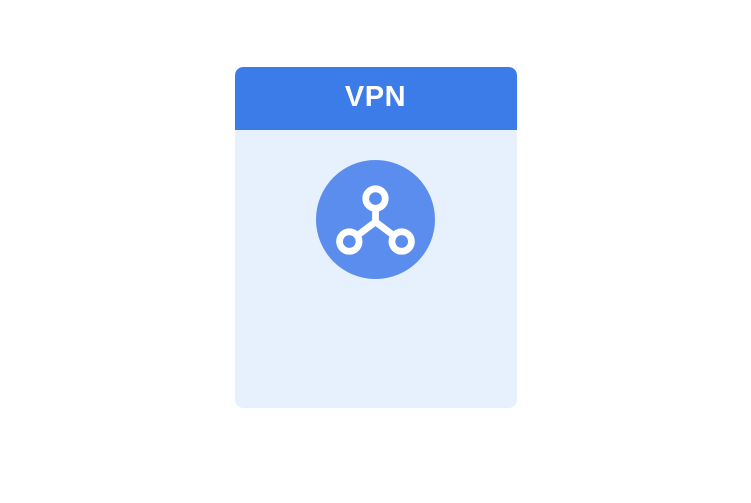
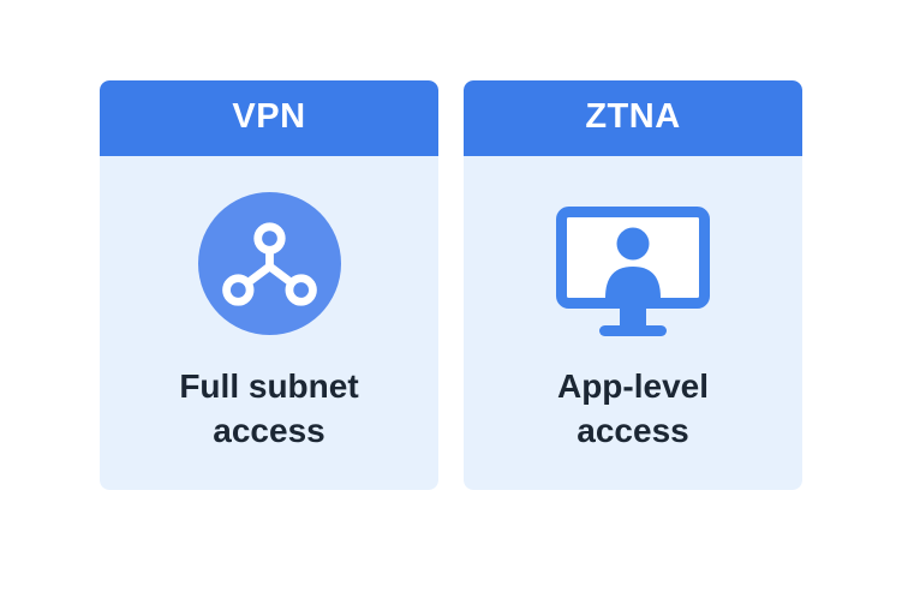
  VPN
+ Full subnet access
+ ZTNA
+ App-level access
